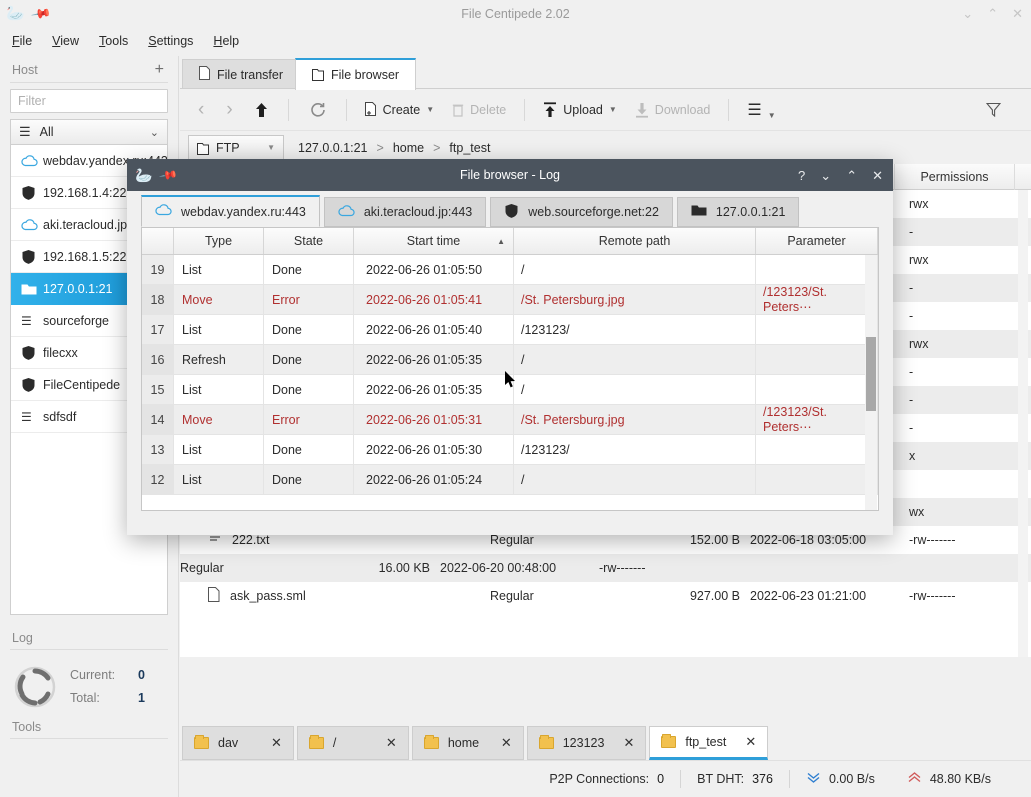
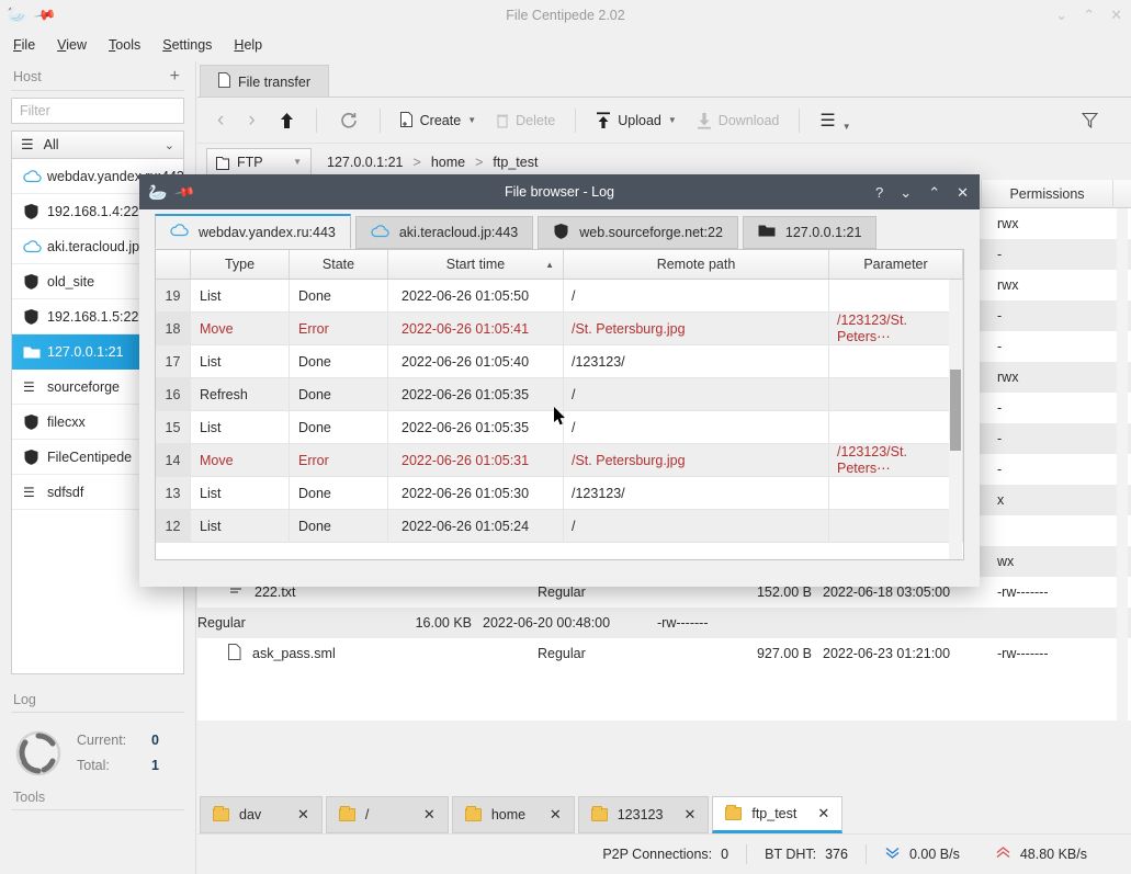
  🦢
  File Centipede 2.02
  ⌄
  ⌃
  ✕
  File
  View
  Tools
  Settings
  Help
  Host
  +
  Filter
  ☰
  All
  ⌄
  192.168.1.4:22
  aki.teracloud.jp
+ old_site
  192.168.1.5:22
  127.0.0.1:21
  ☰
  sourceforge
  filecxx
  FileCentipede
  ☰
  sdfsdf
  Log
  Current:
  0
  Total:
  1
  Tools
  File transfer
- File browser
  ‹
  ›
  Create
  ▼
  Delete
  Upload
  ▼
  Download
  ☰
  ▼
  FTP
  ▼
  127.0.0.1:21
  >
  home
  >
  ftp_test
  Permissions
  rwx
  -
  rwx
  -
  -
  rwx
  -
  -
  -
  x
  wx
  222.txt
  Regular
  152.00 B
  2022-06-18 03:05:00
  -rw-------
  Regular
  16.00 KB
  2022-06-20 00:48:00
  -rw-------
  ask_pass.sml
  Regular
  927.00 B
  2022-06-23 01:21:00
  -rw-------
  dav
  ✕
  /
  ✕
  home
  ✕
  123123
  ✕
  ftp_test
  ✕
  P2P Connections:
  0
  BT DHT:
  376
  0.00 B/s
  48.80 KB/s
  🦢
  File browser - Log
  ?
  ⌄
  ⌃
  ✕
  webdav.yandex.ru:443
  aki.teracloud.jp:443
  web.sourceforge.net:22
  127.0.0.1:21
  Type
  State
  Start time
  ▲
  Remote path
  Parameter
  19
  List
  Done
  2022-06-26 01:05:50
  /
  18
  Move
  Error
  2022-06-26 01:05:41
  /St. Petersburg.jpg
  /123123/St. Peters⋯
  17
  List
  Done
  2022-06-26 01:05:40
  /123123/
  16
  Refresh
  Done
  2022-06-26 01:05:35
  /
  15
  List
  Done
  2022-06-26 01:05:35
  /
  14
  Move
  Error
  2022-06-26 01:05:31
  /St. Petersburg.jpg
  /123123/St. Peters⋯
  13
  List
  Done
  2022-06-26 01:05:30
  /123123/
  12
  List
  Done
  2022-06-26 01:05:24
  /
